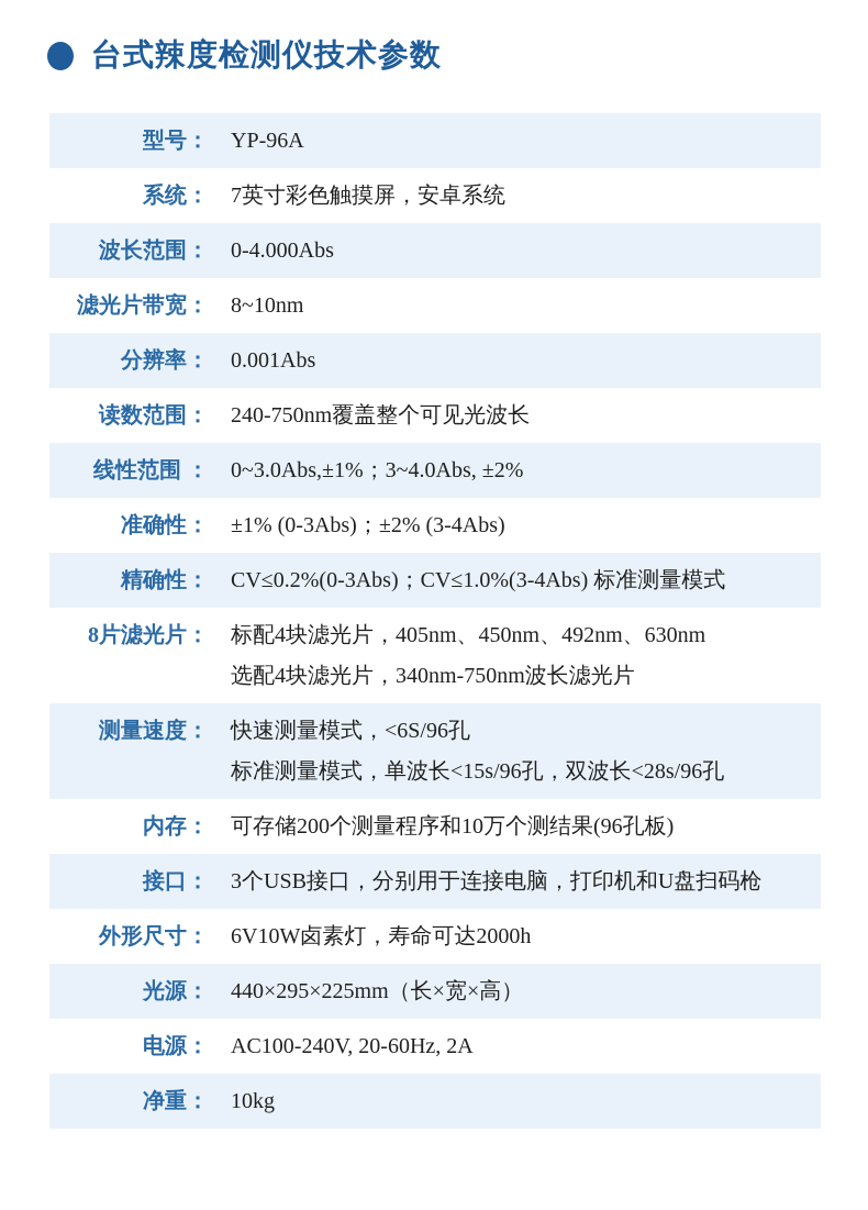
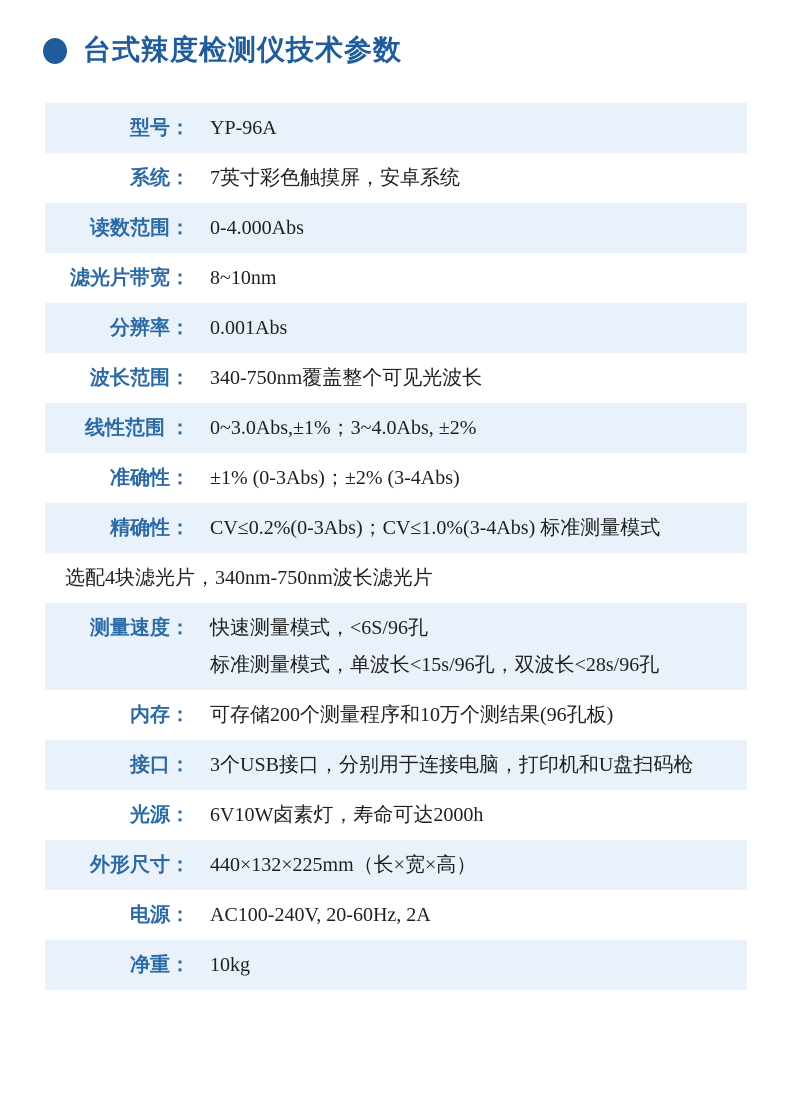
  台式辣度检测仪技术参数
  型号：
  YP-96A
  系统：
  7英寸彩色触摸屏，安卓系统
- 波长范围：
+ 读数范围：
  0-4.000Abs
  滤光片带宽：
  8~10nm
  分辨率：
  0.001Abs
- 读数范围：
+ 波长范围：
- 240-750nm覆盖整个可见光波长
+ 340-750nm覆盖整个可见光波长
  线性范围 ：
  0~3.0Abs,±1%；3~4.0Abs, ±2%
  准确性：
  ±1% (0-3Abs)；±2% (3-4Abs)
  精确性：
  CV≤0.2%(0-3Abs)；CV≤1.0%(3-4Abs) 标准测量模式
- 8片滤光片：
- 标配4块滤光片，405nm、450nm、492nm、630nm
  选配4块滤光片，340nm-750nm波长滤光片
  测量速度：
  快速测量模式，<6S/96孔
  标准测量模式，单波长<15s/96孔，双波长<28s/96孔
  内存：
  可存储200个测量程序和10万个测结果(96孔板)
  接口：
  3个USB接口，分别用于连接电脑，打印机和U盘扫码枪
- 外形尺寸：
+ 光源：
  6V10W卤素灯，寿命可达2000h
- 光源：
+ 外形尺寸：
- 440×295×225mm（长×宽×高）
+ 440×132×225mm（长×宽×高）
  电源：
  AC100-240V, 20-60Hz, 2A
  净重：
  10kg
